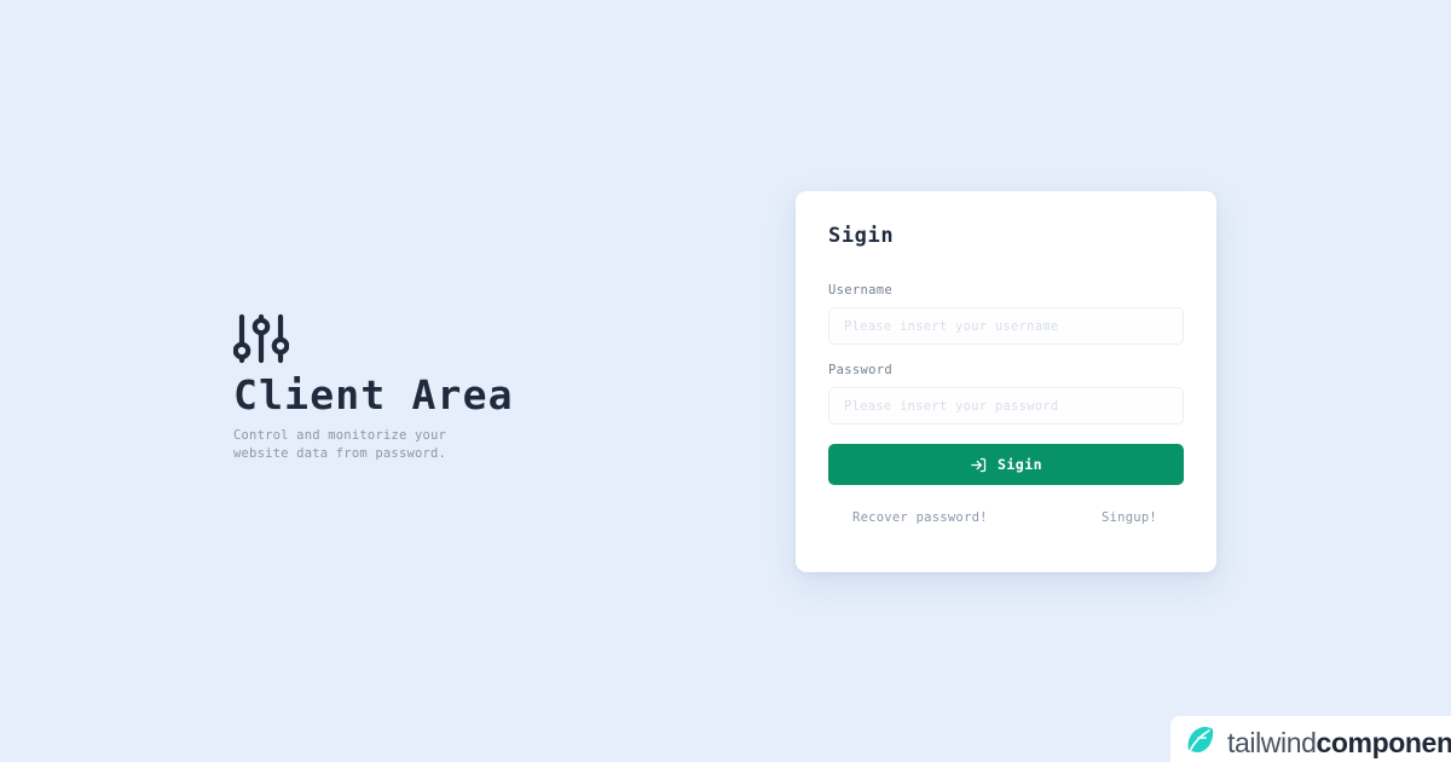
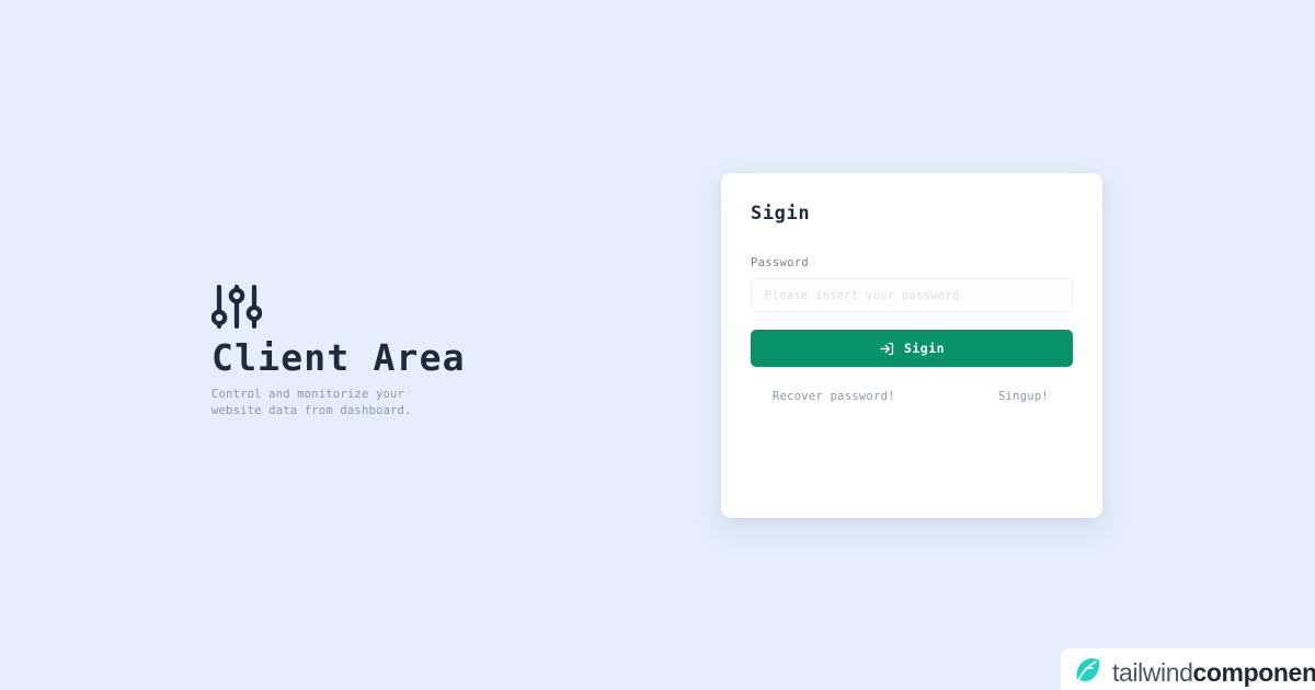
  Client Area
- Control and monitorize your website data from password.
+ Control and monitorize your website data from dashboard.
  Sigin
- Username
- Please insert your username
  Password
  Please insert your password
  Sigin
  Recover password!
  Singup!
  tailwindcomponen
